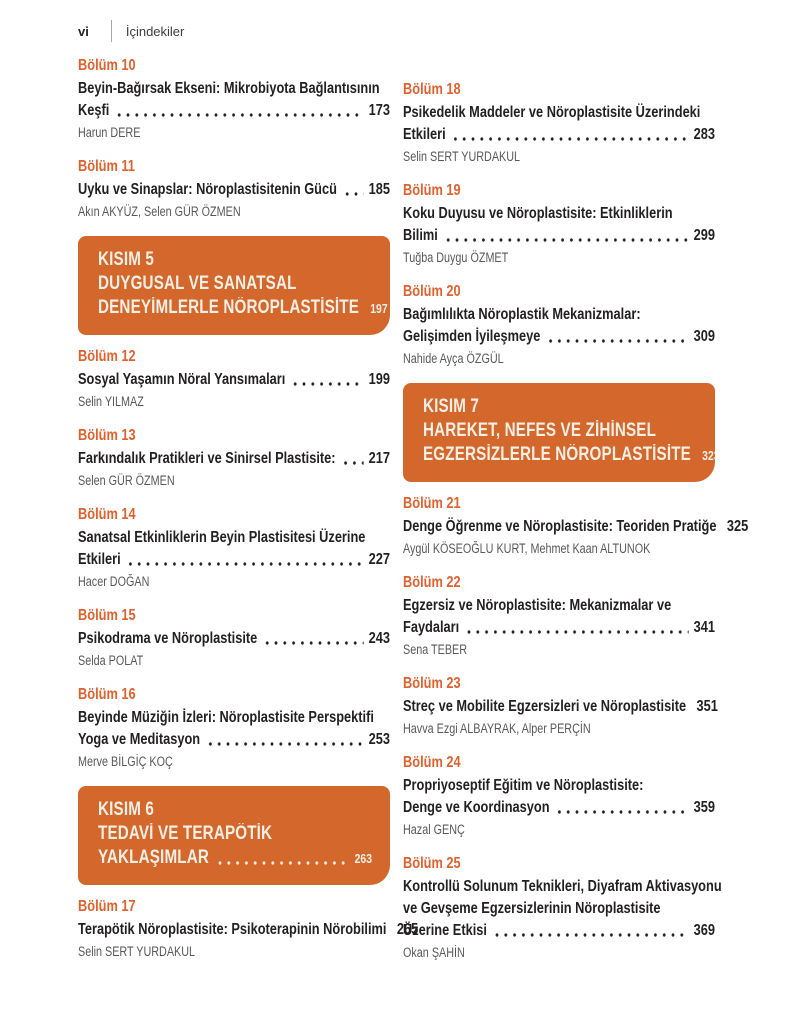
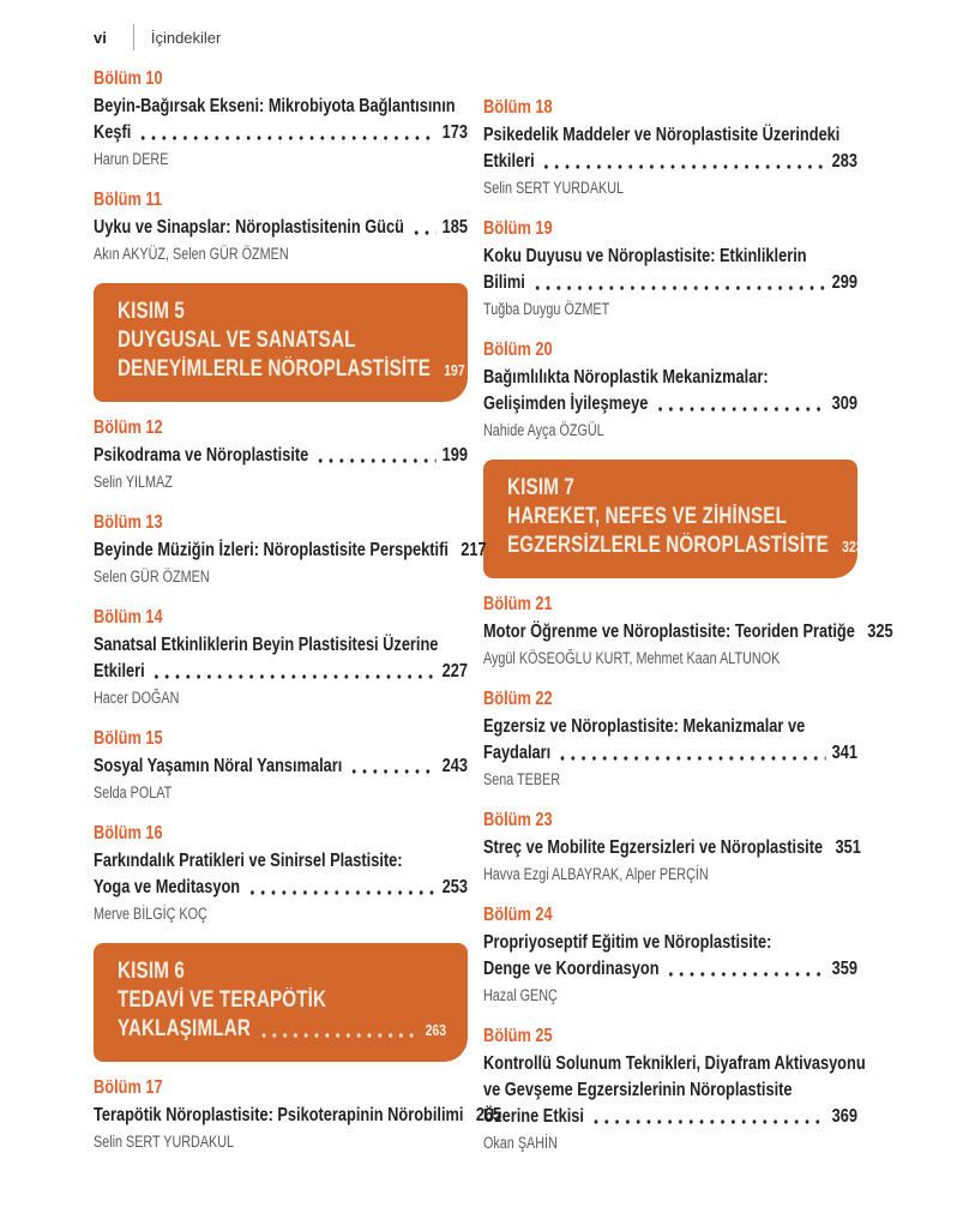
  vi
  İçindekiler
  Bölüm 10
  Beyin-Bağırsak Ekseni: Mikrobiyota Bağlantısının
  Keşfi
  173
  Harun DERE
  Bölüm 11
  Uyku ve Sinapslar: Nöroplastisitenin Gücü
  185
  Akın AKYÜZ, Selen GÜR ÖZMEN
  KISIM 5
  DUYGUSAL VE SANATSAL
  DENEYİMLERLE NÖROPLASTİSİTE
  197
  Bölüm 12
- Sosyal Yaşamın Nöral Yansımaları
+ Psikodrama ve Nöroplastisite
  199
  Selin YILMAZ
  Bölüm 13
- Farkındalık Pratikleri ve Sinirsel Plastisite:
+ Beyinde Müziğin İzleri: Nöroplastisite Perspektifi
  217
  Selen GÜR ÖZMEN
  Bölüm 14
  Sanatsal Etkinliklerin Beyin Plastisitesi Üzerine
  Etkileri
  227
  Hacer DOĞAN
  Bölüm 15
- Psikodrama ve Nöroplastisite
+ Sosyal Yaşamın Nöral Yansımaları
  243
  Selda POLAT
  Bölüm 16
- Beyinde Müziğin İzleri: Nöroplastisite Perspektifi
+ Farkındalık Pratikleri ve Sinirsel Plastisite:
  Yoga ve Meditasyon
  253
  Merve BİLGİÇ KOÇ
  KISIM 6
  TEDAVİ VE TERAPÖTİK
  YAKLAŞIMLAR
  263
  Bölüm 17
  Terapötik Nöroplastisite: Psikoterapinin Nörobilimi
  265
  Selin SERT YURDAKUL
  Bölüm 18
  Psikedelik Maddeler ve Nöroplastisite Üzerindeki
  Etkileri
  283
  Selin SERT YURDAKUL
  Bölüm 19
  Koku Duyusu ve Nöroplastisite: Etkinliklerin
  Bilimi
  299
  Tuğba Duygu ÖZMET
  Bölüm 20
  Bağımlılıkta Nöroplastik Mekanizmalar:
  Gelişimden İyileşmeye
  309
  Nahide Ayça ÖZGÜL
  KISIM 7
  HAREKET, NEFES VE ZİHİNSEL
  EGZERSİZLERLE NÖROPLASTİSİTE
  Bölüm 21
- Denge Öğrenme ve Nöroplastisite: Teoriden Pratiğe
+ Motor Öğrenme ve Nöroplastisite: Teoriden Pratiğe
  325
  Aygül KÖSEOĞLU KURT, Mehmet Kaan ALTUNOK
  Bölüm 22
  Egzersiz ve Nöroplastisite: Mekanizmalar ve
  Faydaları
  341
  Sena TEBER
  Bölüm 23
  Streç ve Mobilite Egzersizleri ve Nöroplastisite
  351
  Havva Ezgi ALBAYRAK, Alper PERÇİN
  Bölüm 24
  Propriyoseptif Eğitim ve Nöroplastisite:
  Denge ve Koordinasyon
  359
  Hazal GENÇ
  Bölüm 25
  Kontrollü Solunum Teknikleri, Diyafram Aktivasyonu
  ve Gevşeme Egzersizlerinin Nöroplastisite
  Üzerine Etkisi
  369
  Okan ŞAHİN
